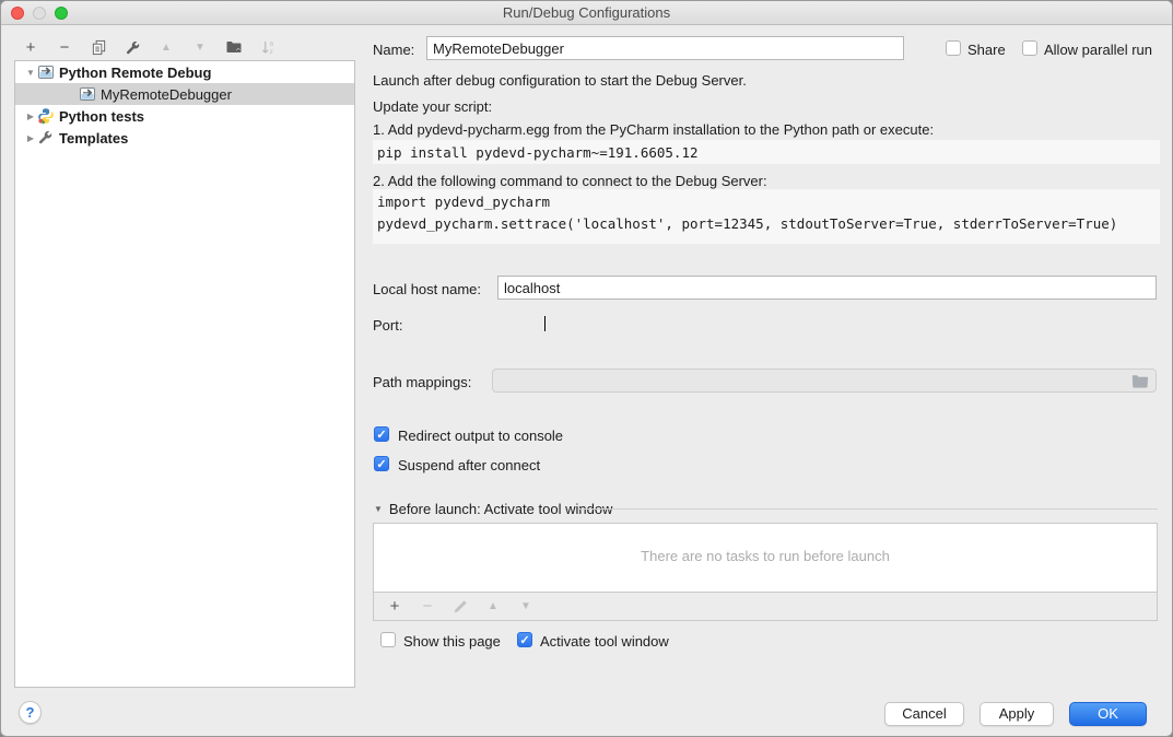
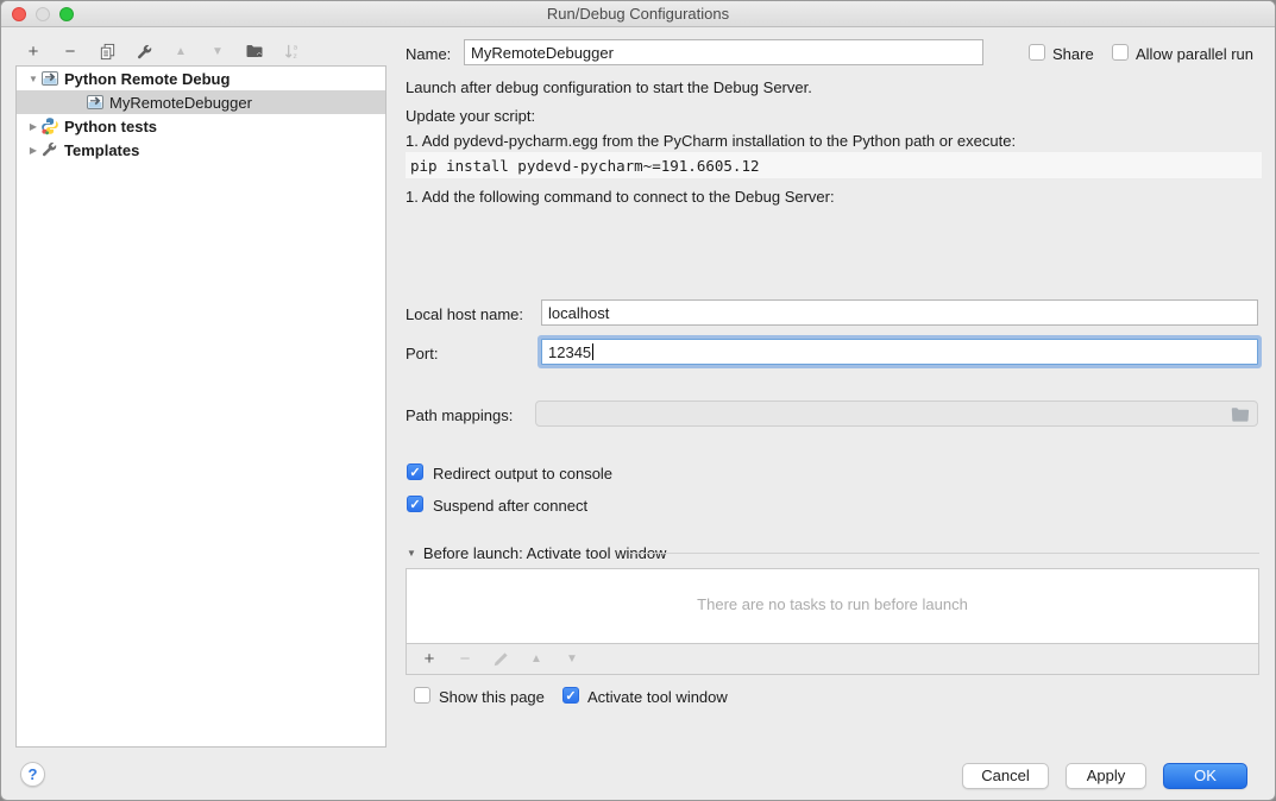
  Run/Debug Configurations
  +
  −
  ▲
  ▼
  ▼
  Python Remote Debug
  MyRemoteDebugger
  ▶
  Python tests
  ▶
  Templates
  Name:
  MyRemoteDebugger
  Share
  Allow parallel run
  Launch after debug configuration to start the Debug Server.
  Update your script:
  1. Add pydevd-pycharm.egg from the PyCharm installation to the Python path or execute:
  pip install pydevd-pycharm~=191.6605.12
- 2. Add the following command to connect to the Debug Server:
+ 1. Add the following command to connect to the Debug Server:
- import pydevd_pycharm pydevd_pycharm.settrace('localhost', port=12345, stdoutToServer=True, stderrToServer=True)
  Local host name:
  localhost
  Port:
+ 12345
  Path mappings:
  ✓
  Redirect output to console
  ✓
  Suspend after connect
  ▼
  Before launch: Activate tool wi
  There are no tasks to run before launch
  +
  −
  ▲
  ▼
  Show this page
  ✓
  Activate tool window
  ?
  Cancel
  Apply
  OK
